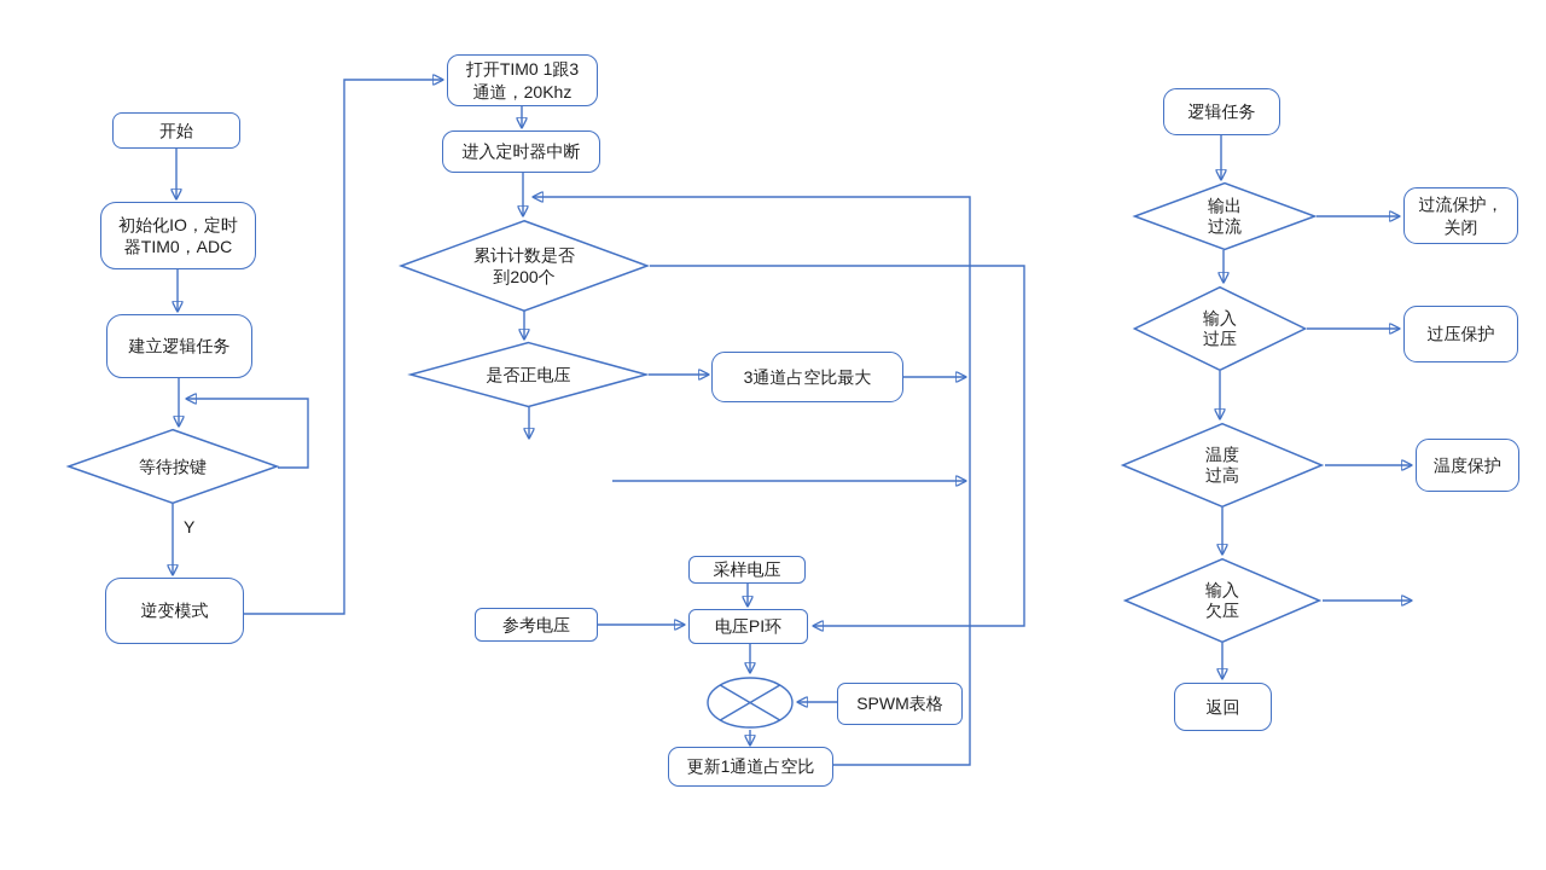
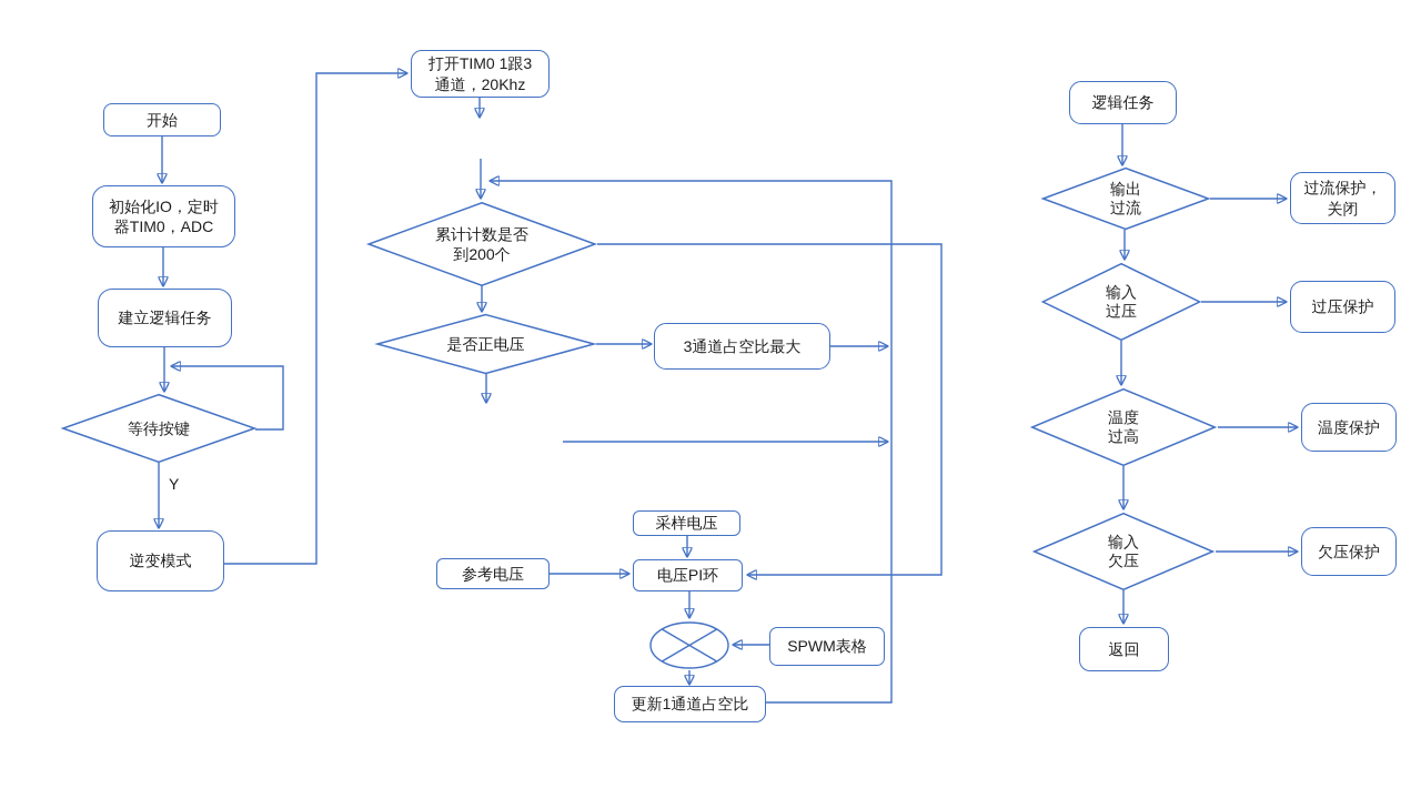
  开始
  初始化IO，定时
  器TIM0，ADC
  建立逻辑任务
  等待按键
  Y
  逆变模式
  打开TIM0 1跟3
  通道，20Khz
- 进入定时器中断
  累计计数是否
  到200个
  是否正电压
  3通道占空比最大
  采样电压
  参考电压
  电压PI环
  SPWM表格
  更新1通道占空比
  逻辑任务
  输出
  过流
  过流保护，
  关闭
  输入
  过压
  过压保护
  温度
  过高
  温度保护
  输入
  欠压
+ 欠压保护
  返回
